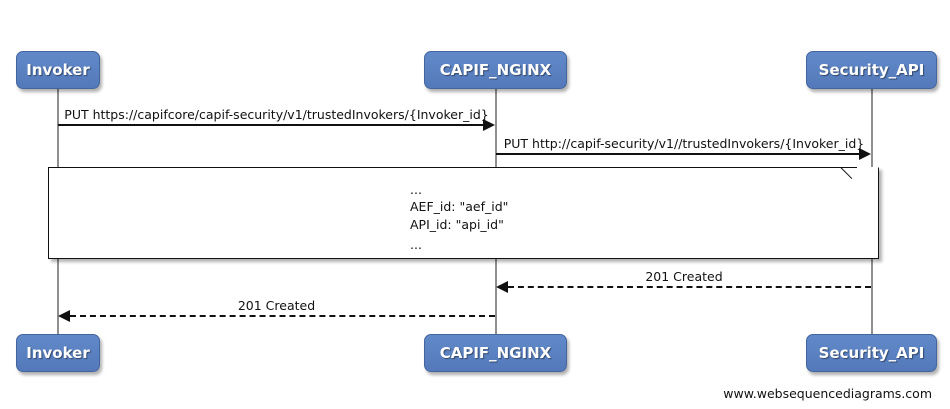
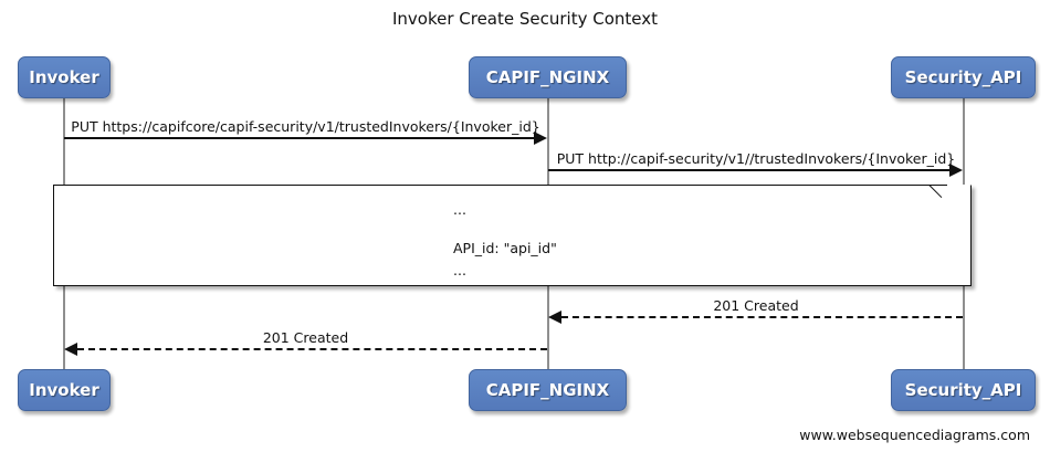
+ Invoker Create Security Context
  Invoker
  CAPIF_NGINX
  Security_API
  PUT https://capifcore/capif-security/v1/trustedInvokers/{Invoker_id}
  PUT http://capif-security/v1//trustedInvokers/{Invoker_id}
  ...
- AEF_id: "aef_id"
  API_id: "api_id"
  ...
  201 Created
  201 Created
  Invoker
  CAPIF_NGINX
  Security_API
  www.websequencediagrams.com
